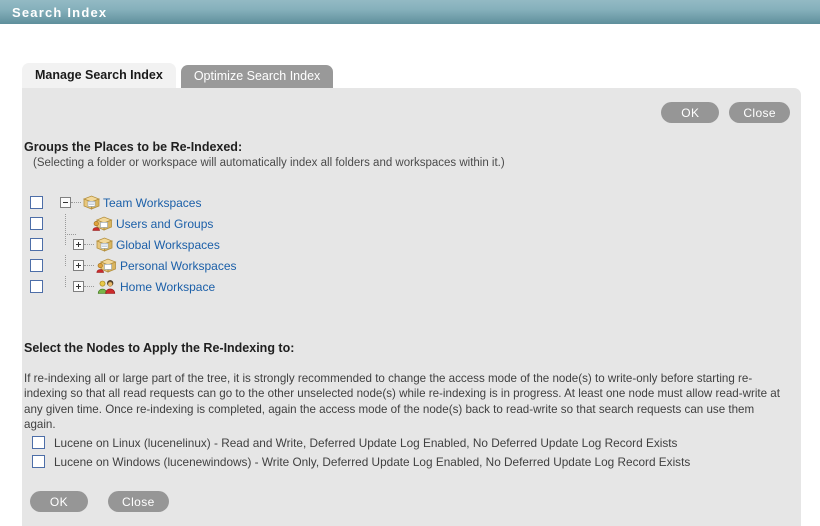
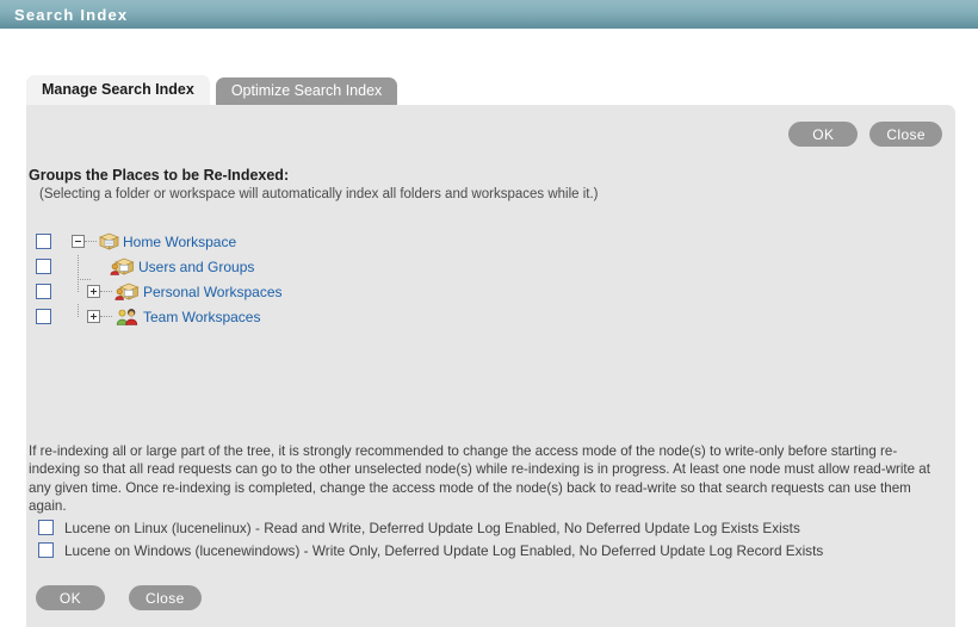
  Search Index
  Manage Search Index
  Optimize Search Index
  OK
  Close
  Groups the Places to be Re-Indexed:
- (Selecting a folder or workspace will automatically index all folders and workspaces within it.)
+ (Selecting a folder or workspace will automatically index all folders and workspaces while it.)
- Team Workspaces
+ Home Workspace
  Users and Groups
- Global Workspaces
  Personal Workspaces
- Home Workspace
+ Team Workspaces
- Select the Nodes to Apply the Re-Indexing to:
- If re-indexing all or large part of the tree, it is strongly recommended to change the access mode of the node(s) to write-only before starting re-indexing so that all read requests can go to the other unselected node(s) while re-indexing is in progress. At least one node must allow read-write at any given time. Once re-indexing is completed, again the access mode of the node(s) back to read-write so that search requests can use them again.
+ If re-indexing all or large part of the tree, it is strongly recommended to change the access mode of the node(s) to write-only before starting re-indexing so that all read requests can go to the other unselected node(s) while re-indexing is in progress. At least one node must allow read-write at any given time. Once re-indexing is completed, change the access mode of the node(s) back to read-write so that search requests can use them again.
- Lucene on Linux (lucenelinux) - Read and Write, Deferred Update Log Enabled, No Deferred Update Log Record Exists
+ Lucene on Linux (lucenelinux) - Read and Write, Deferred Update Log Enabled, No Deferred Update Log Exists Exists
  Lucene on Windows (lucenewindows) - Write Only, Deferred Update Log Enabled, No Deferred Update Log Record Exists
  OK
  Close
